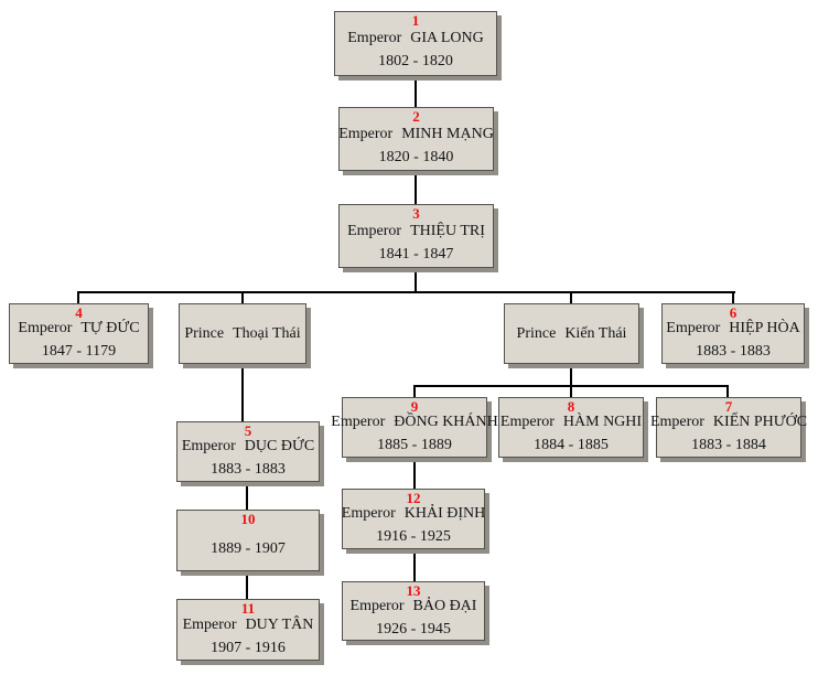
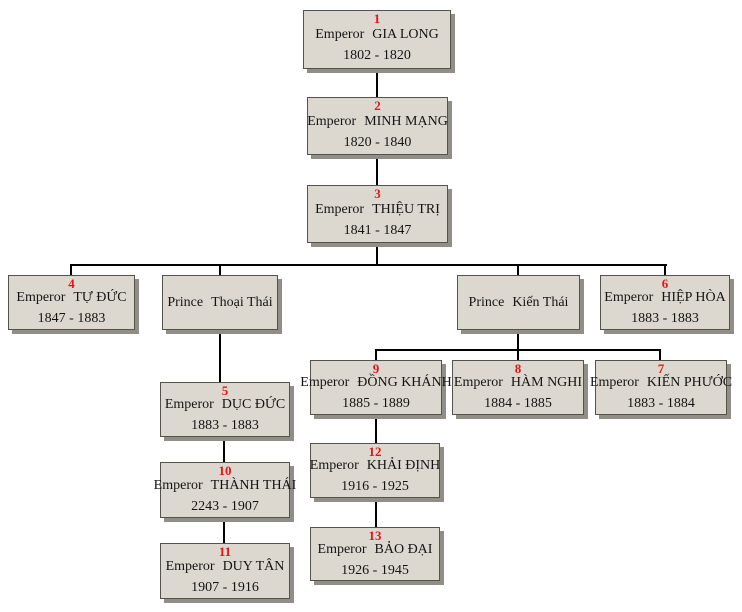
  1
  Emperor GIA LONG
  1802 - 1820
  2
  Emperor MINH MẠNG
  1820 - 1840
  3
  Emperor THIỆU TRỊ
  1841 - 1847
  4
  Emperor TỰ ĐỨC
- 1847 - 1179
+ 1847 - 1883
  Prince Thoại Thái
  Prince Kiến Thái
  6
  Emperor HIỆP HÒA
  1883 - 1883
  9
  Emperor ĐỒNG KHÁNH
  1885 - 1889
  8
  Emperor HÀM NGHI
  1884 - 1885
  7
  Emperor KIẾN PHƯỚC
  1883 - 1884
  5
  Emperor DỤC ĐỨC
  1883 - 1883
  10
+ Emperor THÀNH THÁI
- 1889 - 1907
+ 2243 - 1907
  11
  Emperor DUY TÂN
  1907 - 1916
  12
  Emperor KHẢI ĐỊNH
  1916 - 1925
  13
  Emperor BẢO ĐẠI
  1926 - 1945
